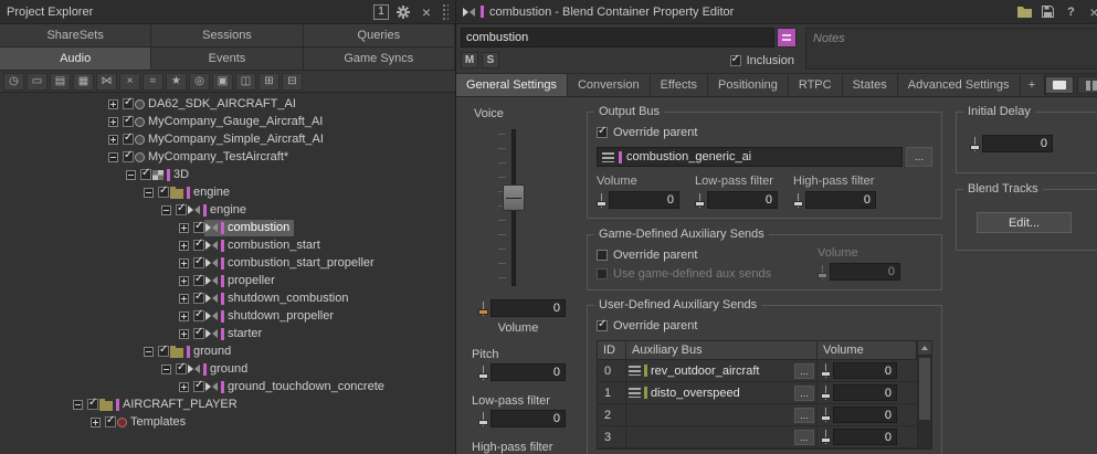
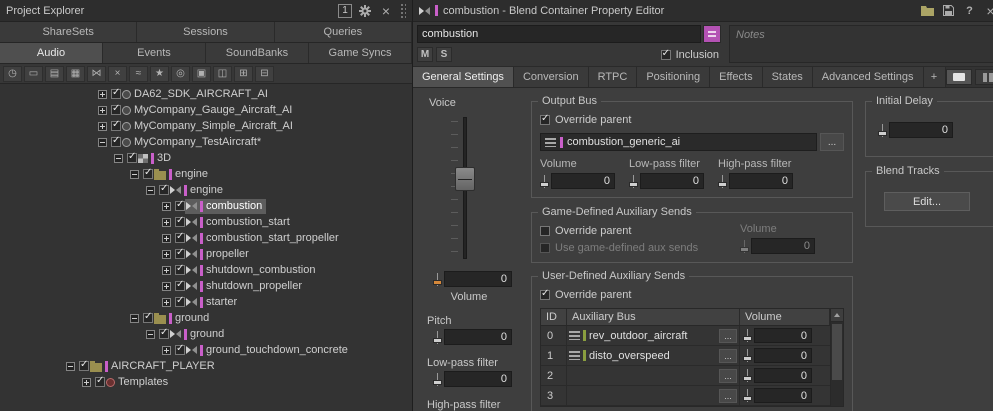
  Project Explorer
  1
  ShareSets
  Sessions
  Queries
  Audio
  Events
+ SoundBanks
  Game Syncs
  ◷
  ▭
  ▤
  ▦
  ⋈
  ×
  ≈
  ★
  ◎
  ▣
  ◫
  ⊞
  ⊟
  DA62_SDK_AIRCRAFT_AI
  MyCompany_Gauge_Aircraft_AI
  MyCompany_Simple_Aircraft_AI
  MyCompany_TestAircraft*
  3D
  engine
  engine
  combustion
  combustion_start
  combustion_start_propeller
  propeller
  shutdown_combustion
  shutdown_propeller
  starter
  ground
  ground
  ground_touchdown_concrete
  AIRCRAFT_PLAYER
  Templates
  combustion - Blend Container Property Editor
  combustion
  M
  S
  Inclusion
  Notes
  General Settings
  Conversion
- Effects
+ RTPC
  Positioning
- RTPC
+ Effects
  States
  Advanced Settings
  +
  Voice
  0
  Volume
  Pitch
  0
  Low-pass filter
  0
  High-pass filter
  Output Bus
  Override parent
  combustion_generic_ai
  ...
  Volume
  0
  Low-pass filter
  0
  High-pass filter
  0
  Game-Defined Auxiliary Sends
  Override parent
  Use game-defined aux sends
  Volume
  0
  User-Defined Auxiliary Sends
  Override parent
  ID
  Auxiliary Bus
  Volume
  0
  rev_outdoor_aircraft
  ...
  0
  1
  disto_overspeed
  ...
  0
  2
  ...
  0
  3
  ...
  0
  Initial Delay
  0
  Blend Tracks
  Edit...
